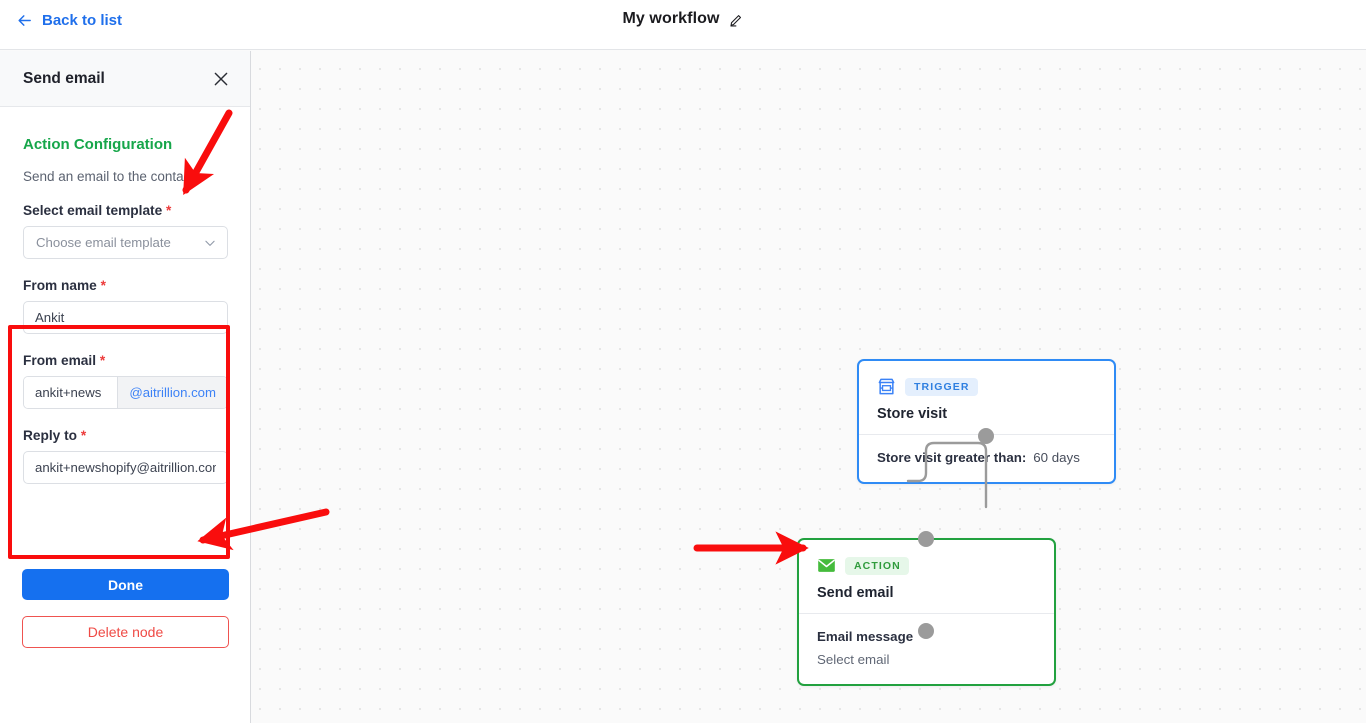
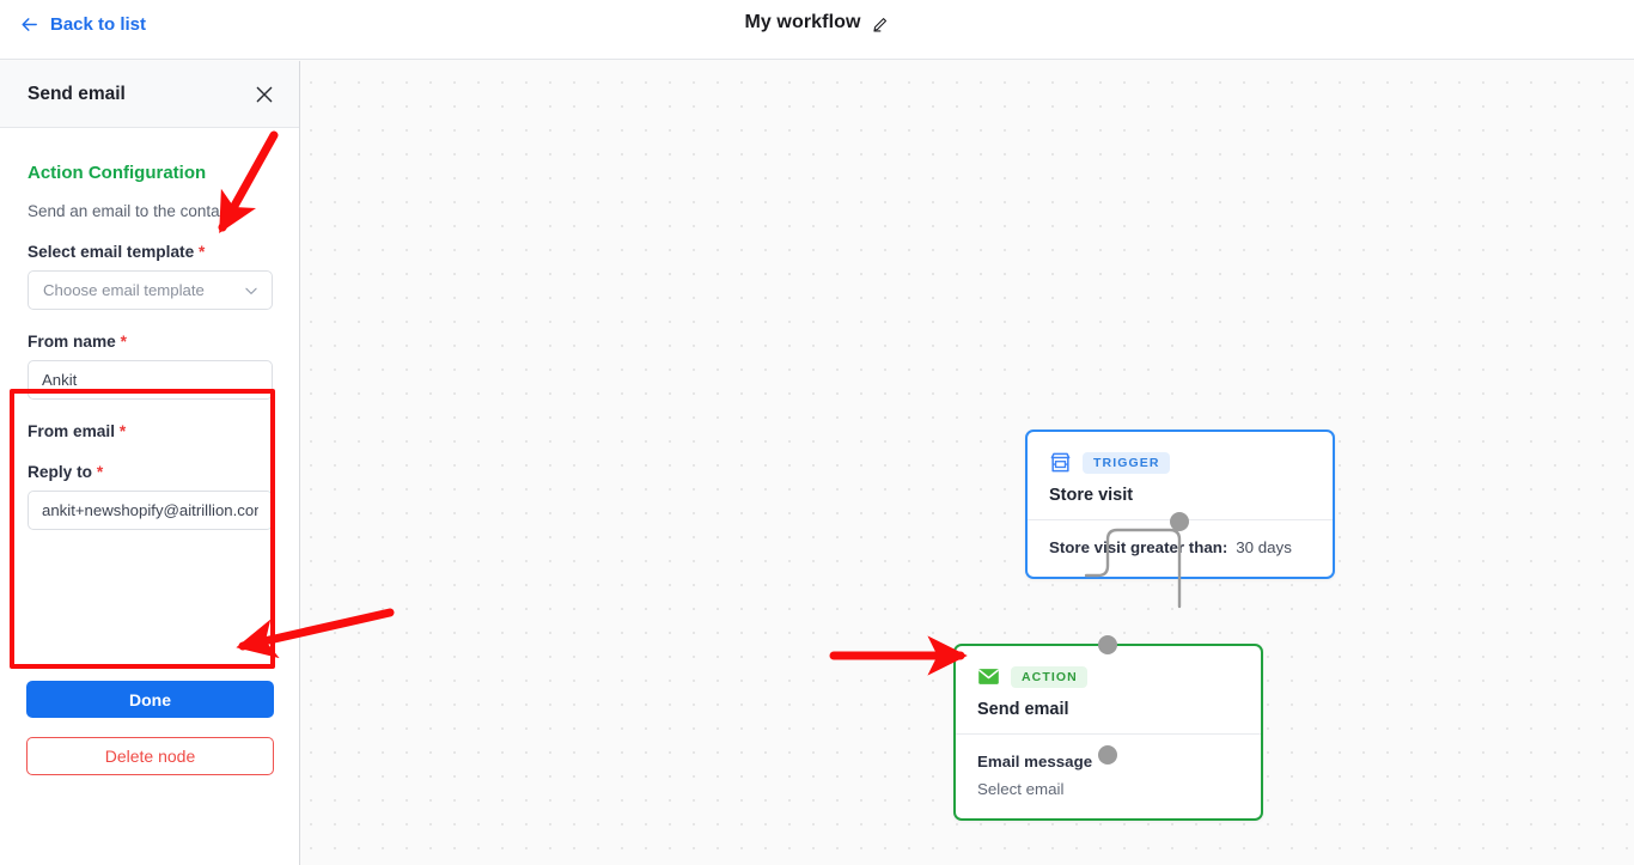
  TRIGGER
  Store visit
  Store visit greater than:
- 60 days
+ 30 days
  ACTION
  Send email
  Email message
  Select email
  Back to list
  My workflow
  Send email
  Action Configuration
  Send an email to the contac
  Select email template *
  Choose email template
  From name *
  Ankit
  From email *
- ankit+news
- @aitrillion.com
  Reply to *
  ankit+newshopify@aitrillion.co
  Done
  Delete node
